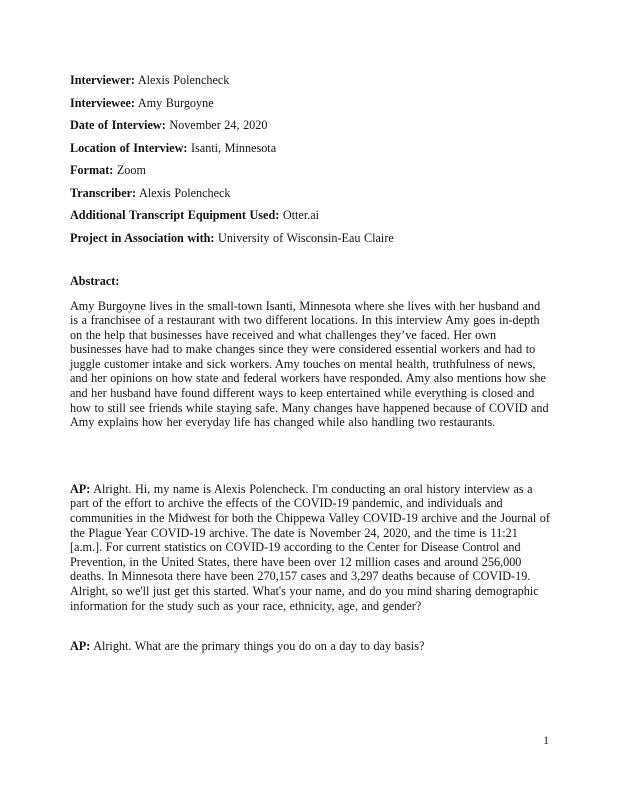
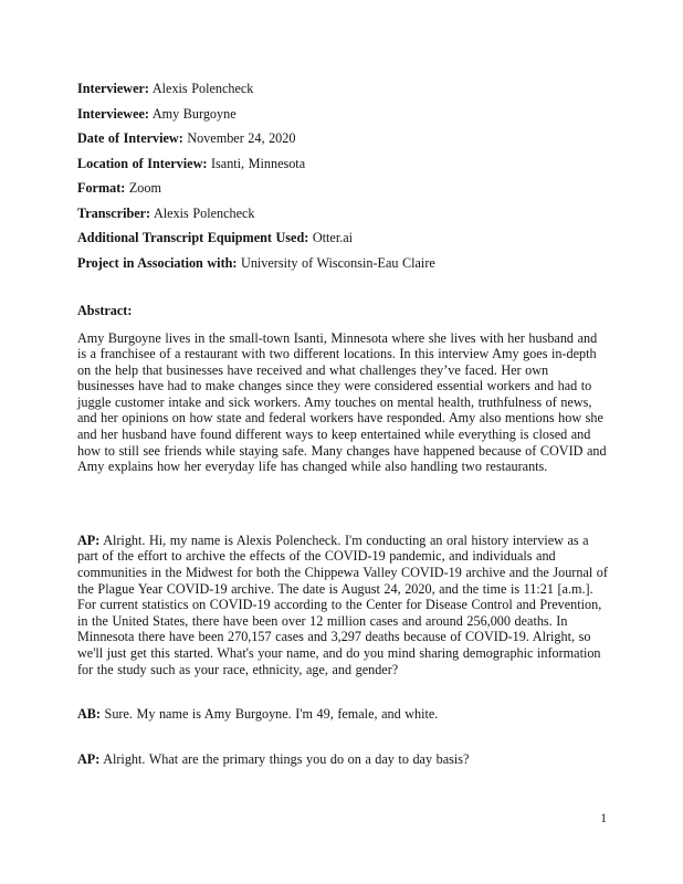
  Interviewer: Alexis Polencheck
  Interviewee: Amy Burgoyne
  Date of Interview: November 24, 2020
  Location of Interview: Isanti, Minnesota
  Format: Zoom
  Transcriber: Alexis Polencheck
  Additional Transcript Equipment Used: Otter.ai
  Project in Association with: University of Wisconsin-Eau Claire
  Abstract:
  Amy Burgoyne lives in the small-town Isanti, Minnesota where she lives with her husband and is a franchisee of a restaurant with two different locations. In this interview Amy goes in-depth on the help that businesses have received and what challenges they’ve faced. Her own businesses have had to make changes since they were considered essential workers and had to juggle customer intake and sick workers. Amy touches on mental health, truthfulness of news, and her opinions on how state and federal workers have responded. Amy also mentions how she and her husband have found different ways to keep entertained while everything is closed and how to still see friends while staying safe. Many changes have happened because of COVID and Amy explains how her everyday life has changed while also handling two restaurants.
- AP: Alright. Hi, my name is Alexis Polencheck. I'm conducting an oral history interview as a part of the effort to archive the effects of the COVID-19 pandemic, and individuals and communities in the Midwest for both the Chippewa Valley COVID-19 archive and the Journal of the Plague Year COVID-19 archive. The date is November 24, 2020, and the time is 11:21 [a.m.]. For current statistics on COVID-19 according to the Center for Disease Control and Prevention, in the United States, there have been over 12 million cases and around 256,000 deaths. In Minnesota there have been 270,157 cases and 3,297 deaths because of COVID-19. Alright, so we'll just get this started. What's your name, and do you mind sharing demographic information for the study such as your race, ethnicity, age, and gender?
+ AP: Alright. Hi, my name is Alexis Polencheck. I'm conducting an oral history interview as a part of the effort to archive the effects of the COVID-19 pandemic, and individuals and communities in the Midwest for both the Chippewa Valley COVID-19 archive and the Journal of the Plague Year COVID-19 archive. The date is August 24, 2020, and the time is 11:21 [a.m.]. For current statistics on COVID-19 according to the Center for Disease Control and Prevention, in the United States, there have been over 12 million cases and around 256,000 deaths. In Minnesota there have been 270,157 cases and 3,297 deaths because of COVID-19. Alright, so we'll just get this started. What's your name, and do you mind sharing demographic information for the study such as your race, ethnicity, age, and gender?
+ AB: Sure. My name is Amy Burgoyne. I'm 49, female, and white.
  AP: Alright. What are the primary things you do on a day to day basis?
  1
